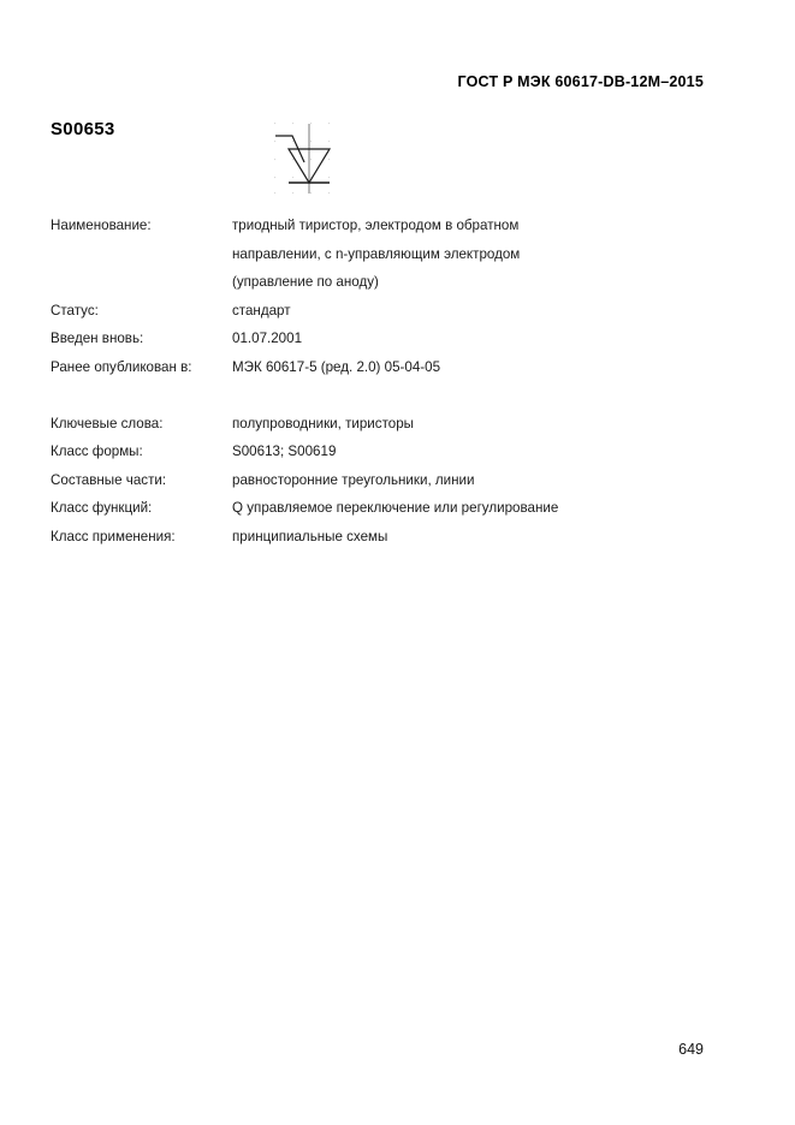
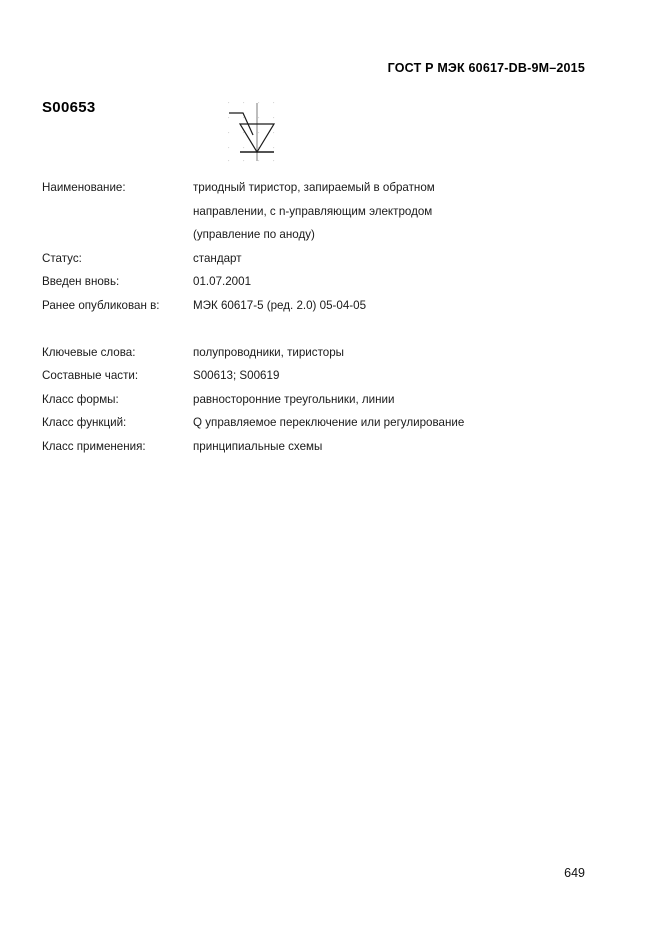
- ГОСТ Р МЭК 60617-DB-12M–2015
+ ГОСТ Р МЭК 60617-DB-9M–2015
  S00653
  Наименование:
- триодный тиристор, электродом в обратном
+ триодный тиристор, запираемый в обратном
  направлении, с n-управляющим электродом
  (управление по аноду)
  Статус:
  стандарт
  Введен вновь:
  01.07.2001
  Ранее опубликован в:
  МЭК 60617-5 (ред. 2.0) 05-04-05
  Ключевые слова:
  полупроводники, тиристоры
- Класс формы:
+ Составные части:
  S00613; S00619
- Составные части:
+ Класс формы:
  равносторонние треугольники, линии
  Класс функций:
  Q управляемое переключение или регулирование
  Класс применения:
  принципиальные схемы
  649
